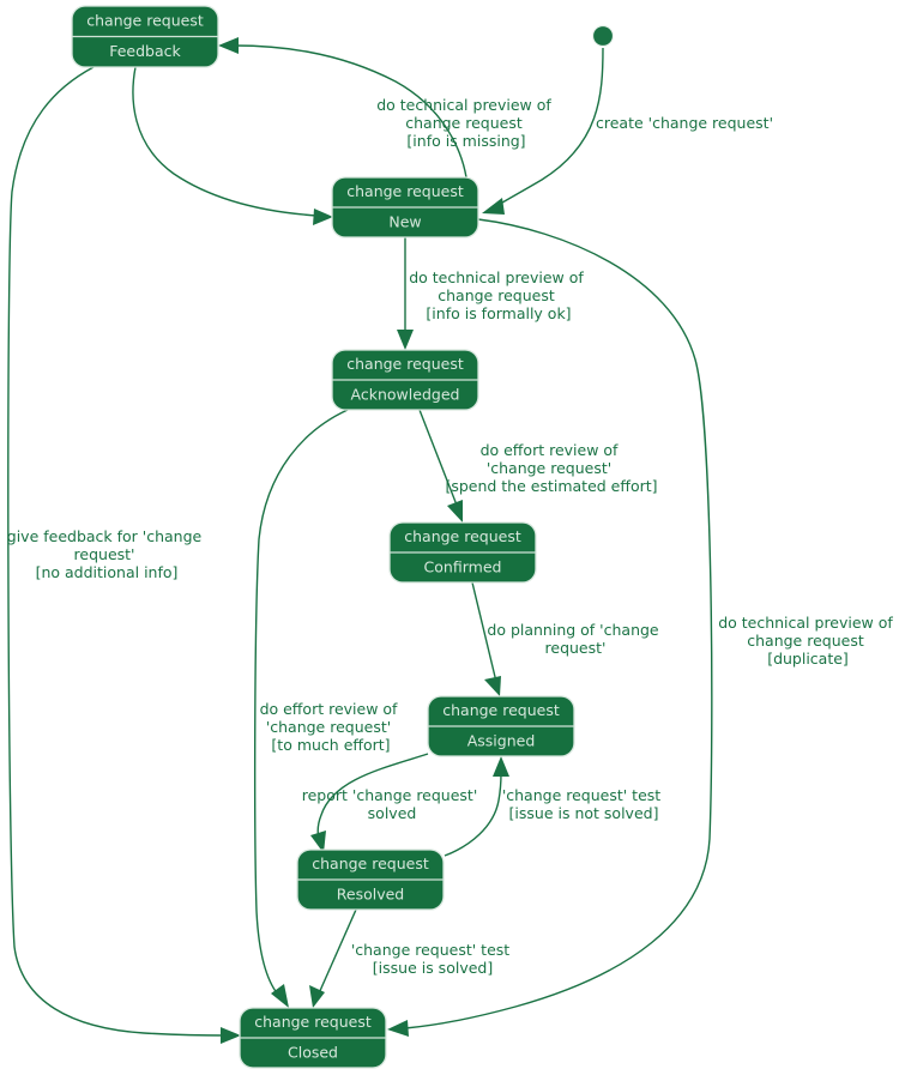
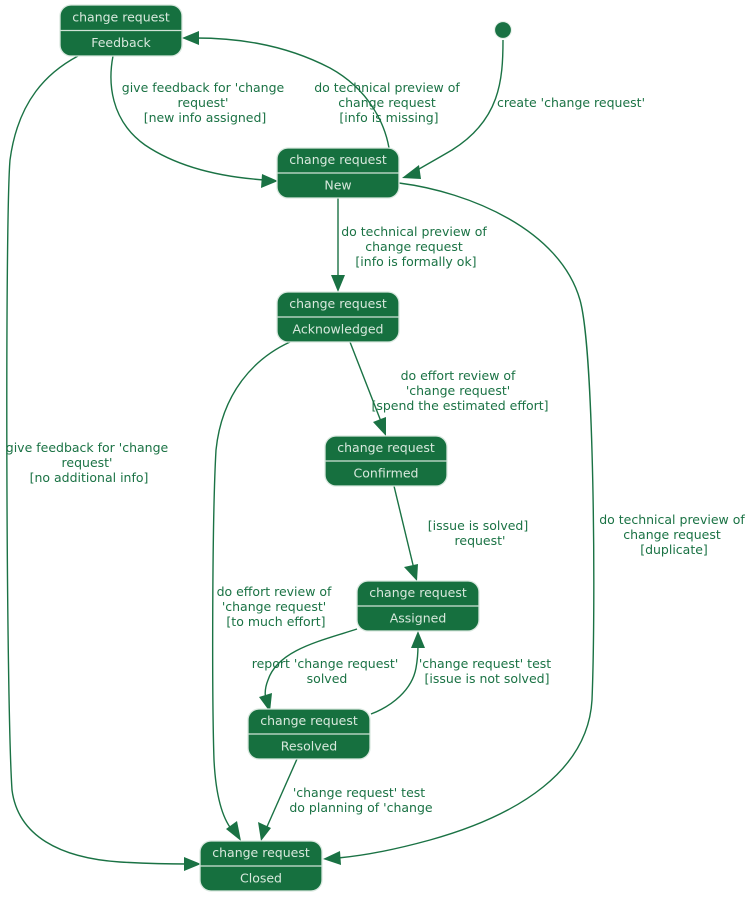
  create 'change request'
  do technical preview of change request [info is missing]
+ give feedback for 'change request' [new info assigned]
  do technical preview of change request [info is formally ok]
  do effort review of 'change request' [spend the estimated effort]
- do planning of 'change request'
+ [issue is solved] request'
  report 'change request' solved
  'change request' test [issue is not solved]
- 'change request' test [issue is solved]
+ 'change request' test do planning of 'change
  do effort review of 'change request' [to much effort]
  give feedback for 'change request' [no additional info]
  do technical preview of change request [duplicate]
  change request
  Feedback
  change request
  New
  change request
  Acknowledged
  change request
  Confirmed
  change request
  Assigned
  change request
  Resolved
  change request
  Closed
